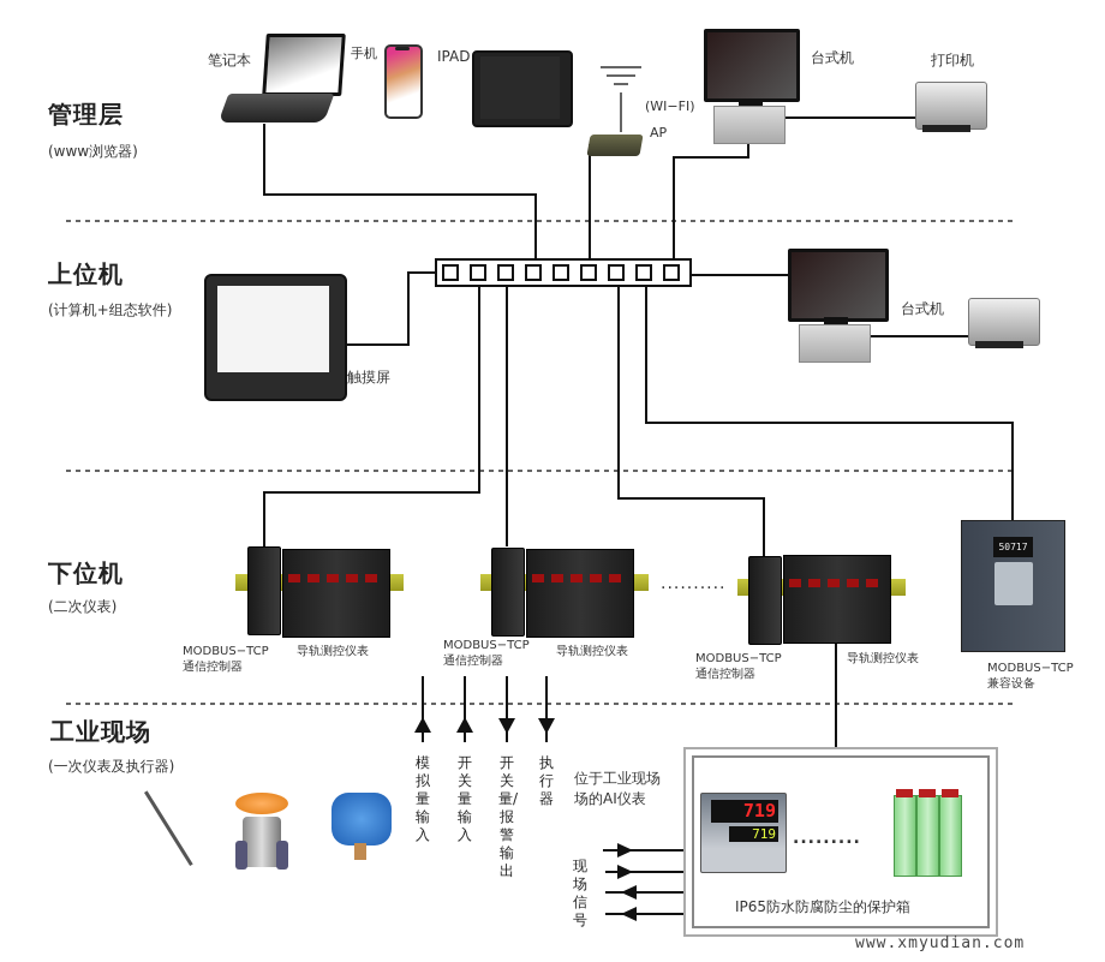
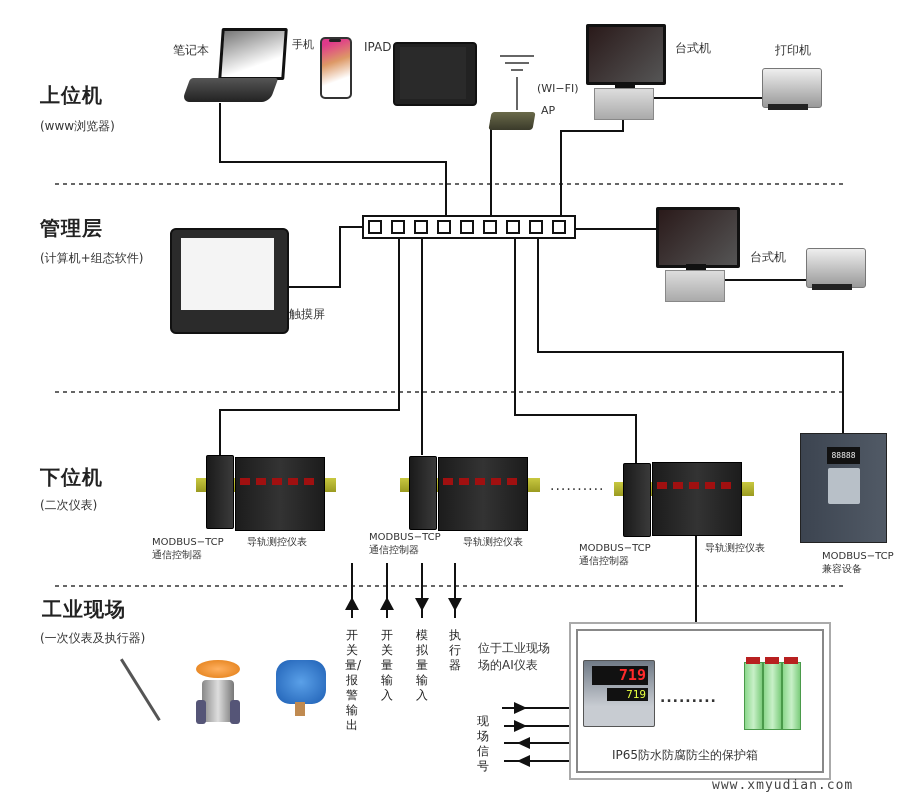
- 管理层
+ 上位机
  (www浏览器)
- 上位机
+ 管理层
  (计算机+组态软件)
  下位机
  (二次仪表)
  工业现场
  (一次仪表及执行器)
  笔记本
  手机
  IPAD
  (WI−FI)
  AP
  台式机
  打印机
  触摸屏
  台式机
  MODBUS−TCP
  通信控制器
  导轨测控仪表
  MODBUS−TCP
  通信控制器
  导轨测控仪表
  ..........
  MODBUS−TCP
  通信控制器
  导轨测控仪表
- 50717
+ 88888
  MODBUS−TCP
  兼容设备
- 模拟量输入
+ 开关量/报警输出
  开关量输入
- 开关量/报警输出
+ 模拟量输入
  执行器
  位于工业现场
  场的AI仪表
  现场信号
  719
  719
  .........
  IP65防水防腐防尘的保护箱
  www.xmyudian.com
